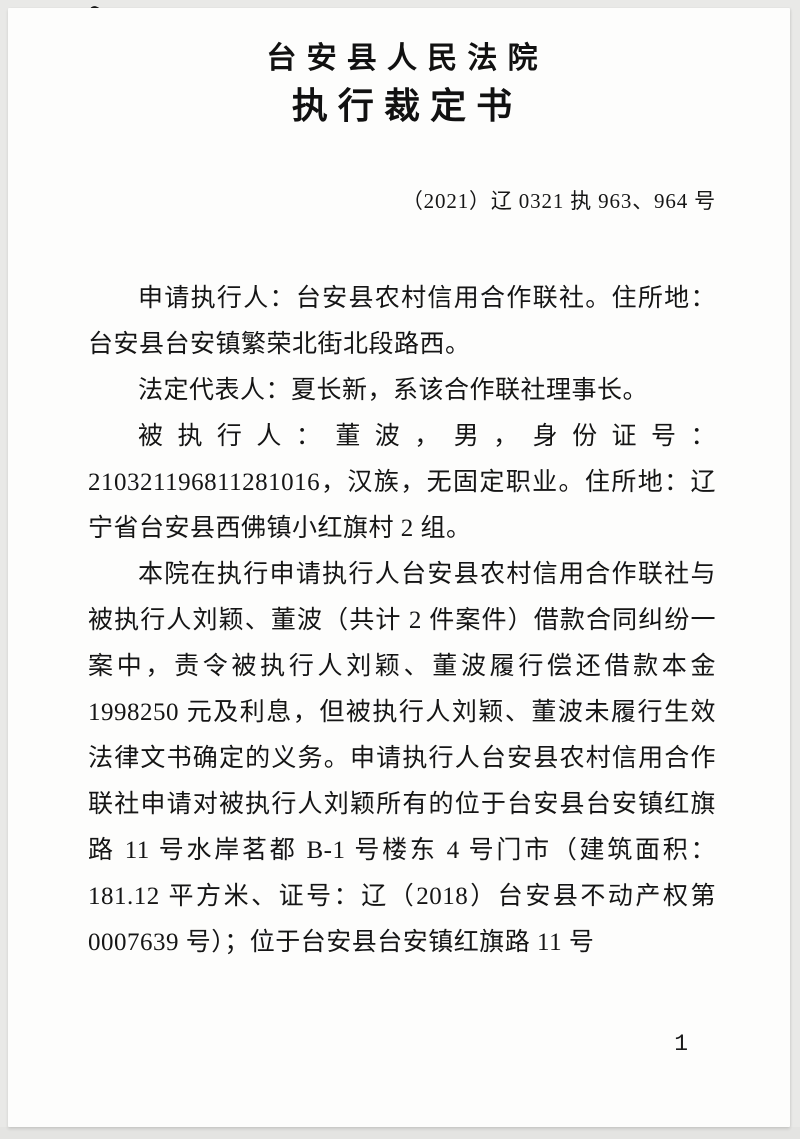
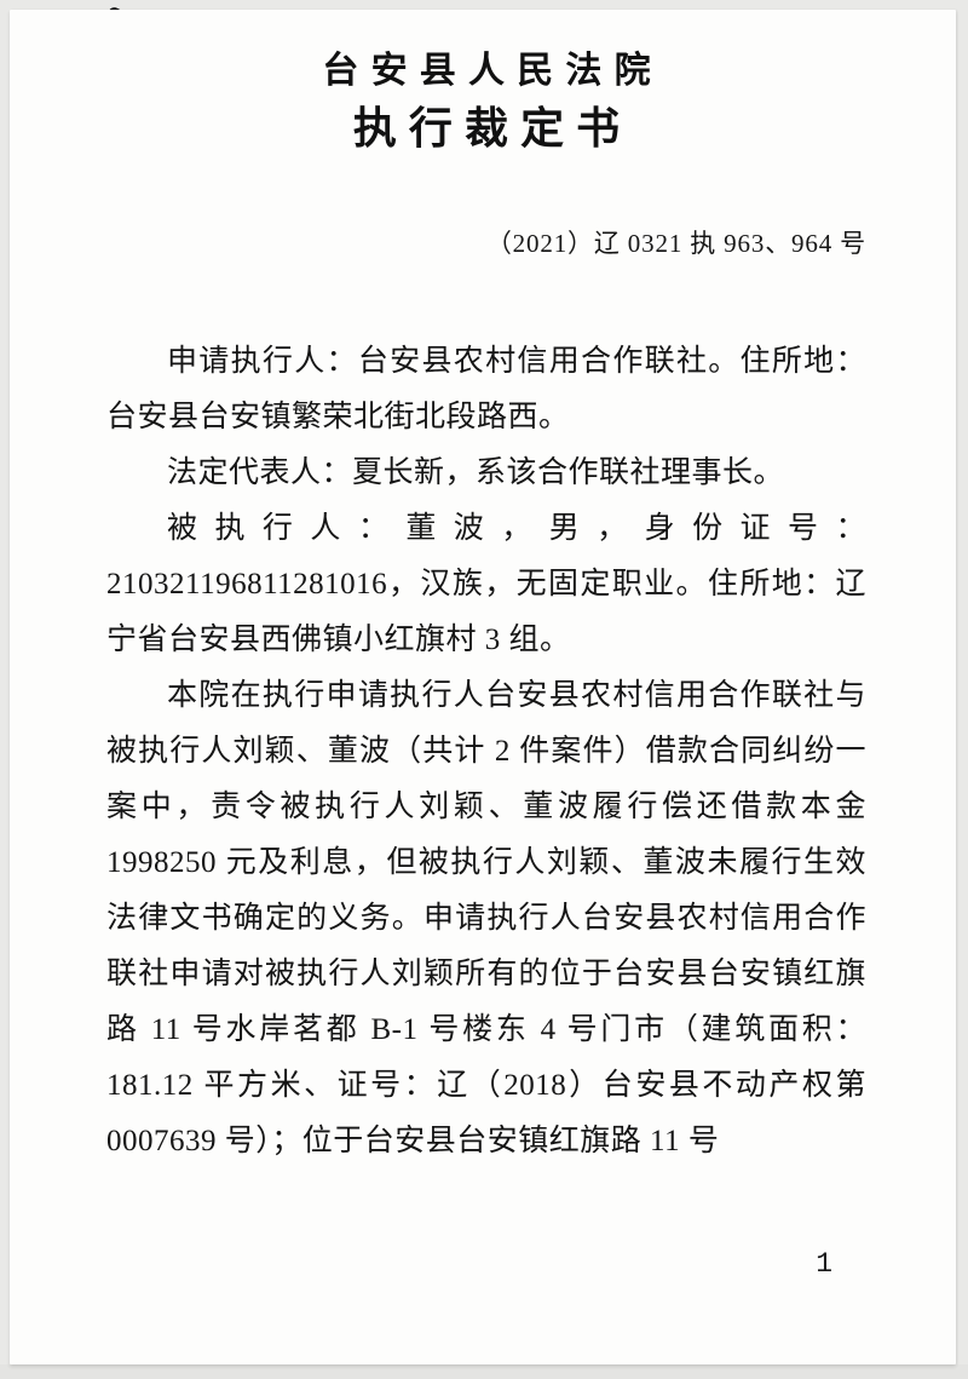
  台安县人民法院
  执行裁定书
  （2021）辽 0321 执 963、964 号
  申请执行人：台安县农村信用合作联社。住所地：台安县台安镇繁荣北街北段路西。
  法定代表人：夏长新，系该合作联社理事长。
- 被执行人：董波，男，身份证号：210321196811281016，汉族，无固定职业。住所地：辽宁省台安县西佛镇小红旗村 2 组。
+ 被执行人：董波，男，身份证号：210321196811281016，汉族，无固定职业。住所地：辽宁省台安县西佛镇小红旗村 3 组。
  本院在执行申请执行人台安县农村信用合作联社与被执行人刘颖、董波（共计 2 件案件）借款合同纠纷一案中，责令被执行人刘颖、董波履行偿还借款本金 1998250 元及利息，但被执行人刘颖、董波未履行生效法律文书确定的义务。申请执行人台安县农村信用合作联社申请对被执行人刘颖所有的位于台安县台安镇红旗路 11 号水岸茗都 B-1 号楼东 4 号门市（建筑面积：181.12 平方米、证号：辽（2018）台安县不动产权第 0007639 号）；位于台安县台安镇红旗路 11 号
  1
